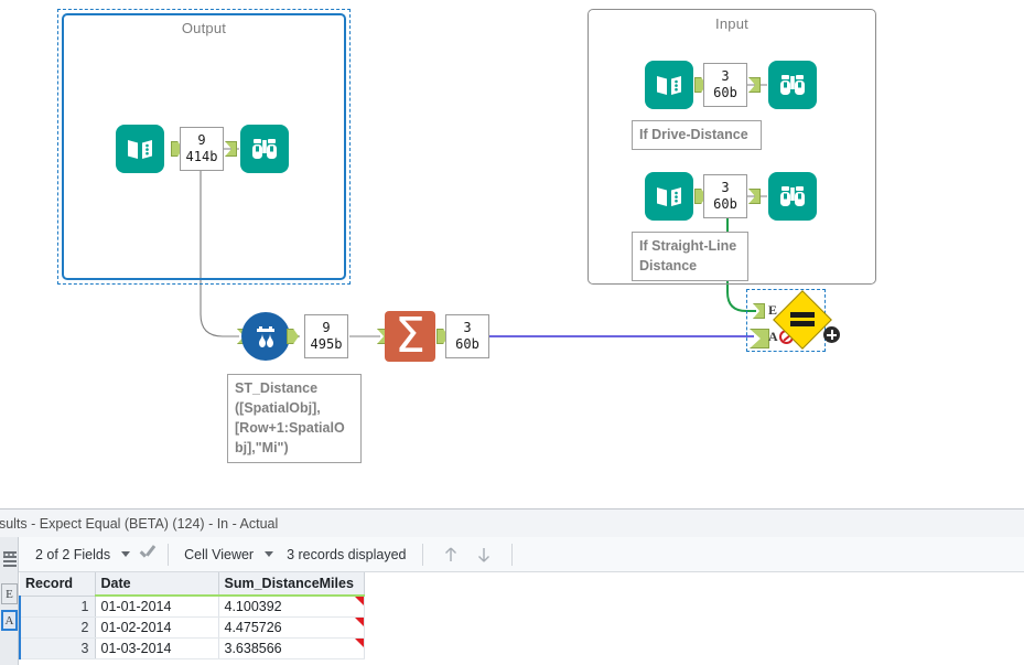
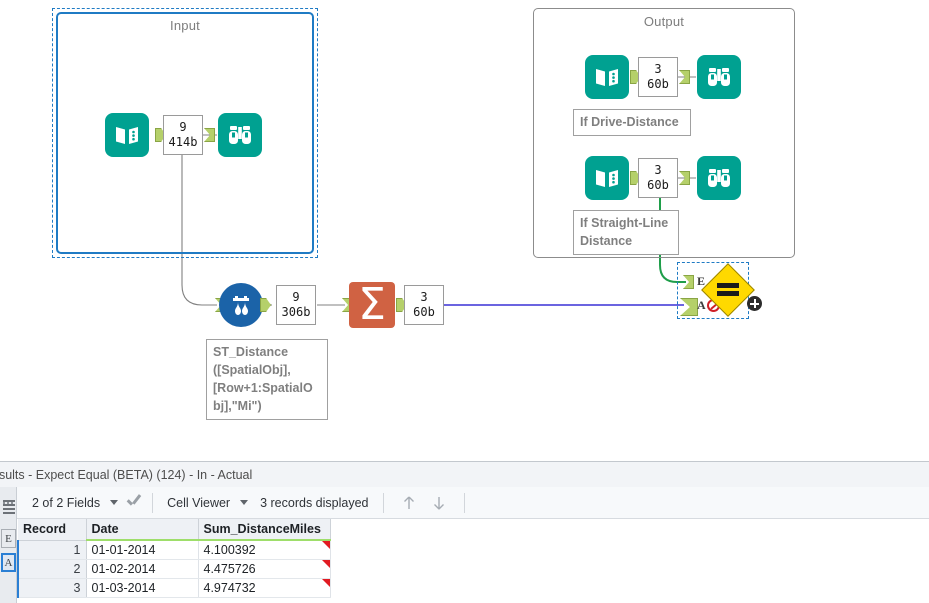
- Output
+ Input
  9
  414b
- Input
+ Output
  3
  60b
  If Drive-Distance
  3
  60b
  If Straight-Line
  Distance
  9
- 495b
+ 306b
  ST_Distance
  ([SpatialObj],
  [Row+1:SpatialO
  bj],"Mi")
  Σ
  3
  60b
  E
  A
  sults - Expect Equal (BETA) (124) - In - Actual
  E
  A
  2 of 2 Fields
  Cell Viewer
  3 records displayed
  Record	Date	Sum_DistanceMiles
  1	01-01-2014	4.100392
  2	01-02-2014	4.475726
- 3	01-03-2014	3.638566
+ 3	01-03-2014	4.974732
